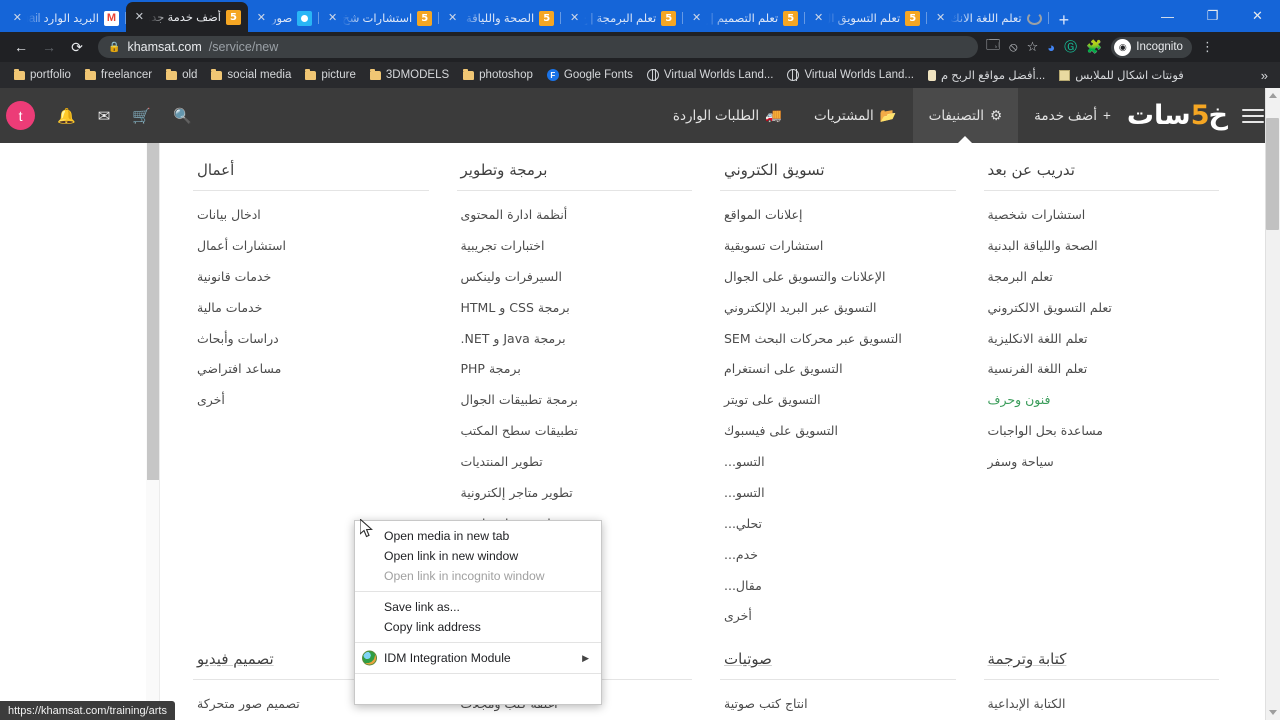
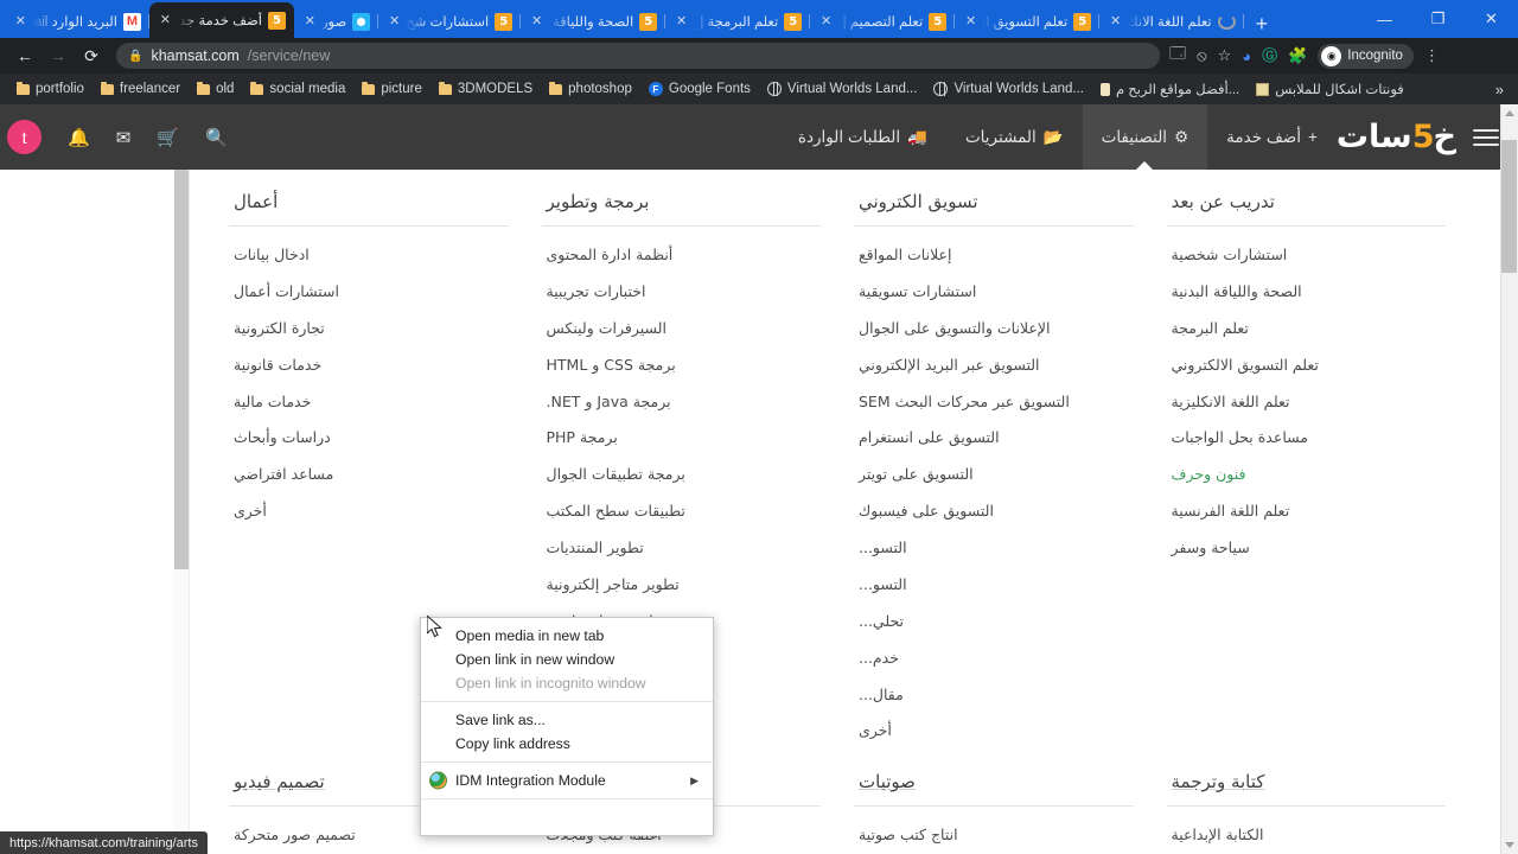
  M
  البريد الوارد ail
  ✕
  5
  أضف خدمة جد
  ✕
  صور
  ✕
  5
  استشارات شخ
  ✕
  5
  الصحة واللياقة
  ✕
  5
  تعلم البرمجة |
  ✕
  5
  تعلم التصميم |
  ✕
  5
  تعلم التسويق ا
  ✕
  تعلم اللغة الانك
  ✕
  +
  —
  ❐
  ✕
  ←
  →
  ⟳
  🔒
  khamsat.com
  /service/new
  🗔
  ⦸
  ☆
  ◕
  Ⓖ
  🧩
  ◉
  Incognito
  ⋮
  portfolio
  freelancer
  old
  social media
  picture
  3DMODELS
  photoshop
  F
  Google Fonts
  Virtual Worlds Land...
  Virtual Worlds Land...
  أفضل مواقع الربح م...
  فونتات اشكال للملابس
  »
  خ
  5
  سات
  +
  أضف خدمة
  ⚙
  التصنيفات
  📂
  المشتريات
  🚚
  الطلبات الواردة
  🔍
  🛒
  ✉
  🔔
  t
  تدريب عن بعد
  استشارات شخصية
  الصحة واللياقة البدنية
  تعلم البرمجة
  تعلم التسويق الالكتروني
  تعلم اللغة الانكليزية
- تعلم اللغة الفرنسية
+ مساعدة بحل الواجبات
  فنون وحرف
- مساعدة بحل الواجبات
+ تعلم اللغة الفرنسية
  سياحة وسفر
  تسويق الكتروني
  إعلانات المواقع
  استشارات تسويقية
  الإعلانات والتسويق على الجوال
  التسويق عبر البريد الإلكتروني
  التسويق عبر محركات البحث SEM
  التسويق على انستغرام
  التسويق على تويتر
  التسويق على فيسبوك
  التسو...
  التسو...
  تحلي...
  خدم...
  مقال...
  أخرى
  برمجة وتطوير
  أنظمة ادارة المحتوى
  اختبارات تجريبية
  السيرفرات ولينكس
  برمجة CSS و HTML
  برمجة Java و NET.
  برمجة PHP
  برمجة تطبيقات الجوال
  تطبيقات سطح المكتب
  تطوير المنتديات
  تطوير متاجر إلكترونية
  أعمال
  ادخال بيانات
  استشارات أعمال
+ تجارة الكترونية
  خدمات قانونية
  خدمات مالية
  دراسات وأبحاث
  مساعد افتراضي
  أخرى
  كتابة وترجمة
  الكتابة الإبداعية
  صوتيات
  انتاج كتب صوتية
  تصميم فيديو
  تصميم صور متحركة
  Open media in new tab
  Open link in new window
  Open link in incognito window
  Save link as...
  Copy link address
  IDM Integration Module
  ▶
  https://khamsat.com/training/arts
